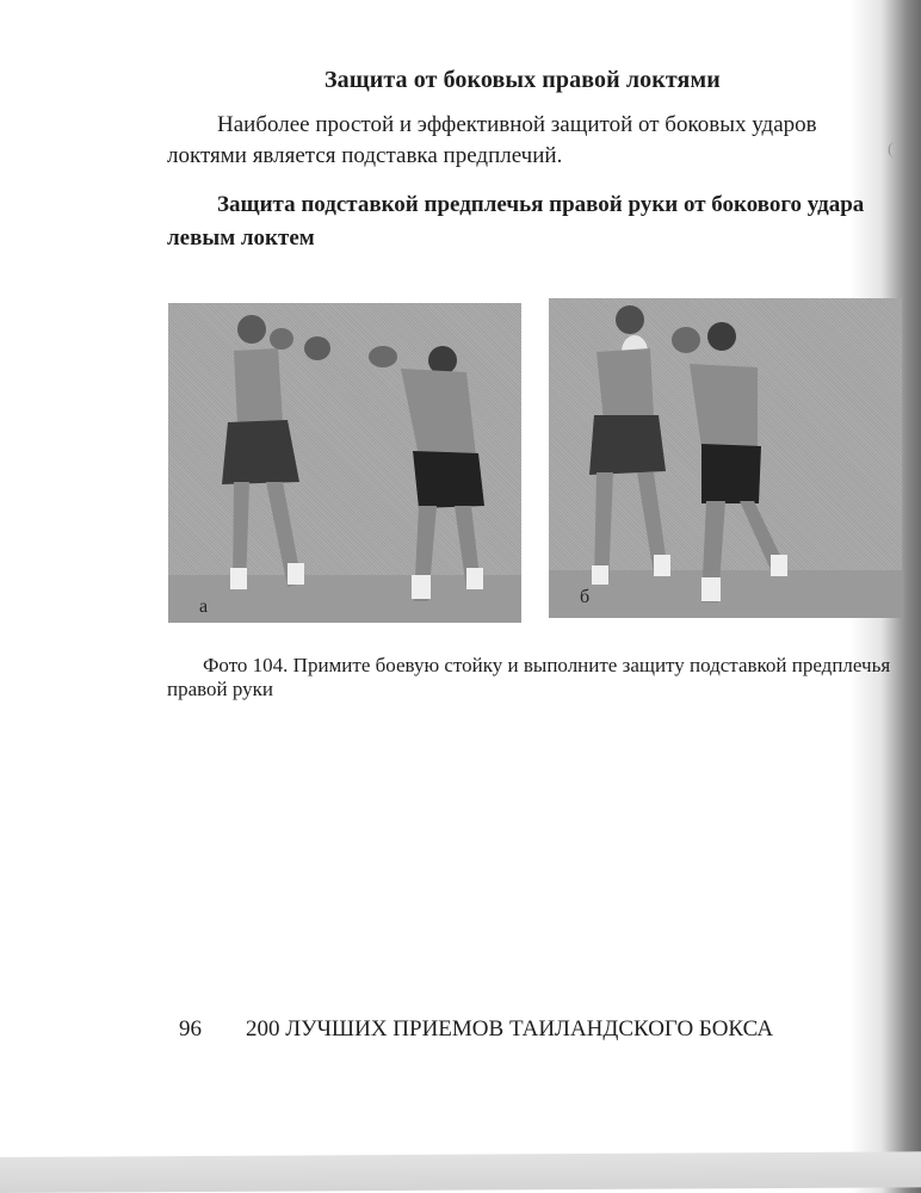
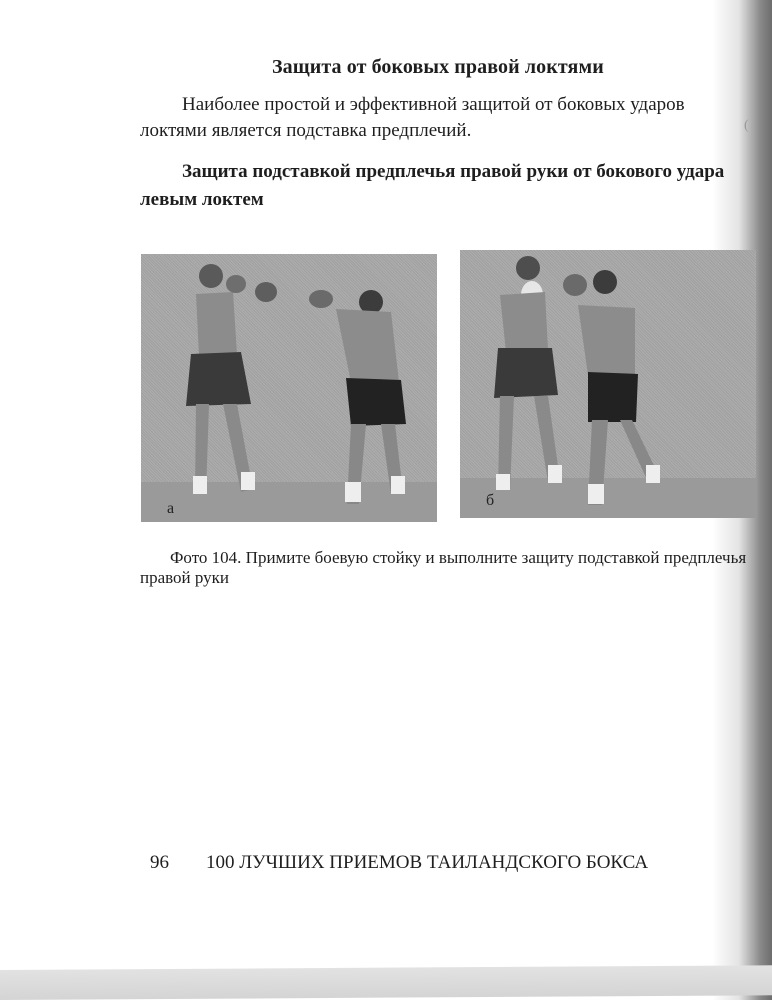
  Защита от боковых правой локтями
  Наиболее простой и эффективной защитой от боковых ударов локтями является подставка предплечий.
  (
  Защита подставкой предплечья правой руки от бокового удара левым локтем
  а
  б
  Фото 104. Примите боевую стойку и выполните защиту подставкой предплечья правой руки
- 96 200 ЛУЧШИХ ПРИЕМОВ ТАИЛАНДСКОГО БОКСА
+ 96 100 ЛУЧШИХ ПРИЕМОВ ТАИЛАНДСКОГО БОКСА
